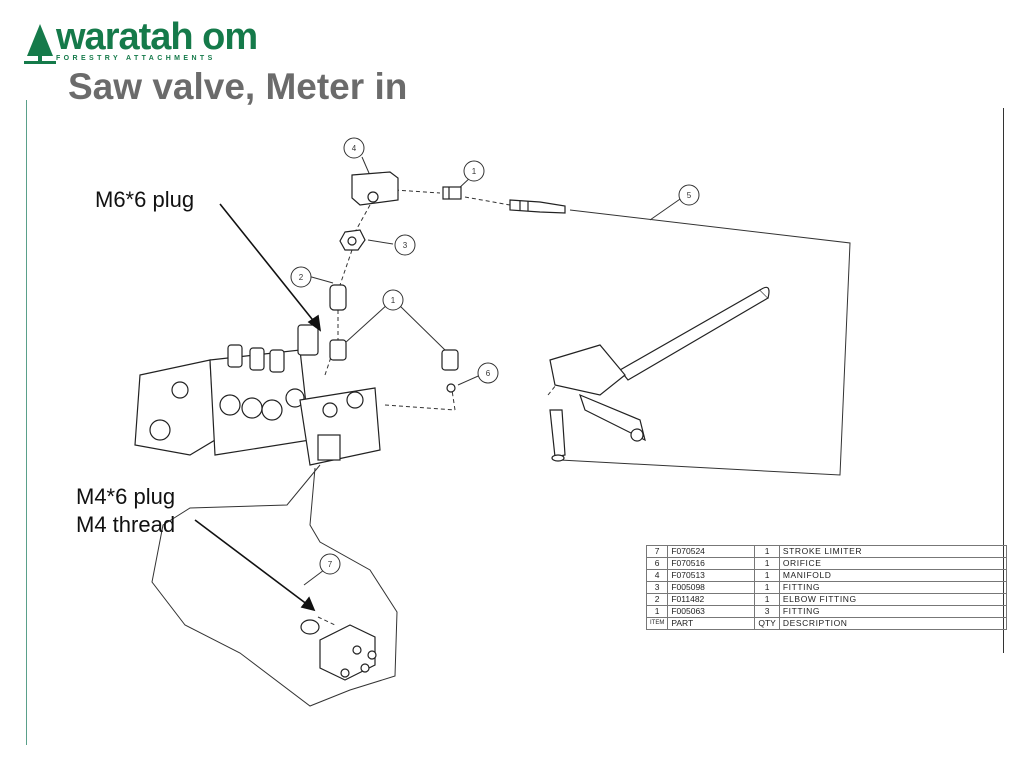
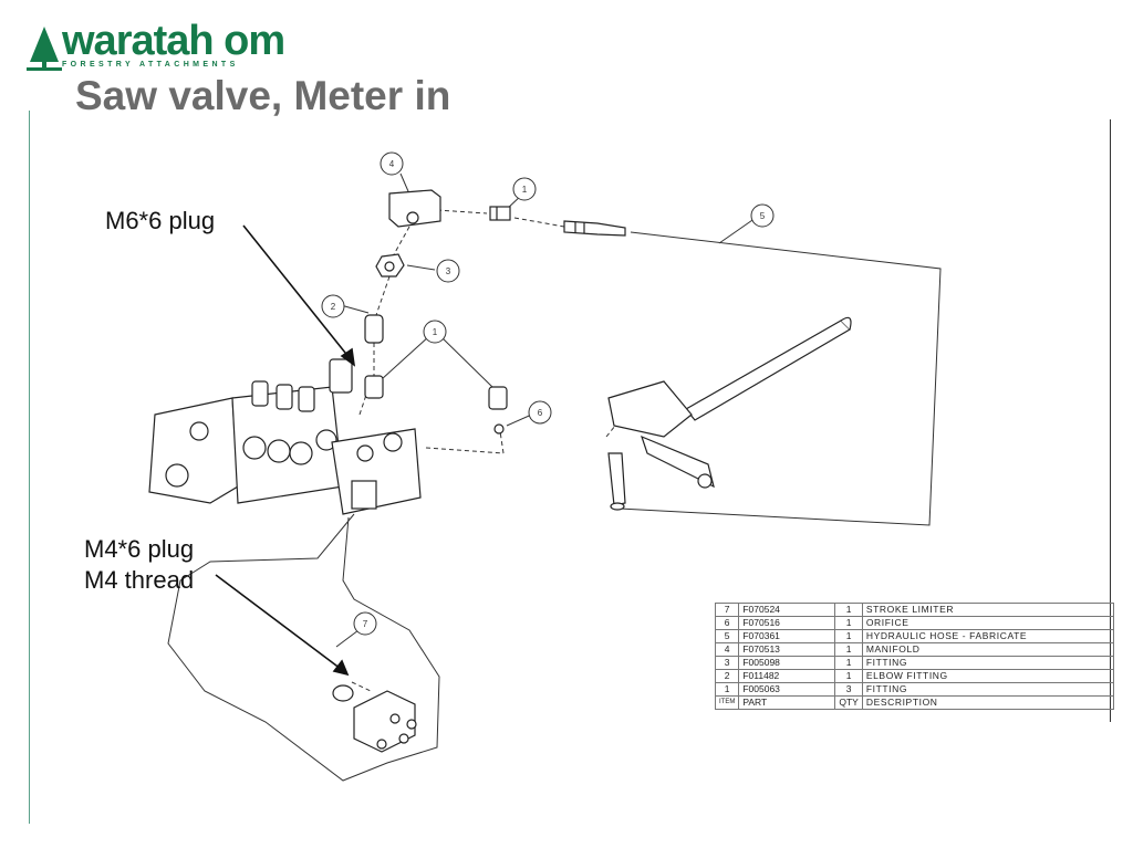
  waratah om
  Saw valve, Meter in
  4
  1
  5
  3
  2
  1
  6
  7
  M6*6 plug
  M4*6 plug
  M4 thread
  7	F070524	1	STROKE LIMITER
  6	F070516	1	ORIFICE
+ 5	F070361	1	HYDRAULIC HOSE - FABRICATE
  4	F070513	1	MANIFOLD
  3	F005098	1	FITTING
  2	F011482	1	ELBOW FITTING
  1	F005063	3	FITTING
  	PART	QTY	DESCRIPTION
